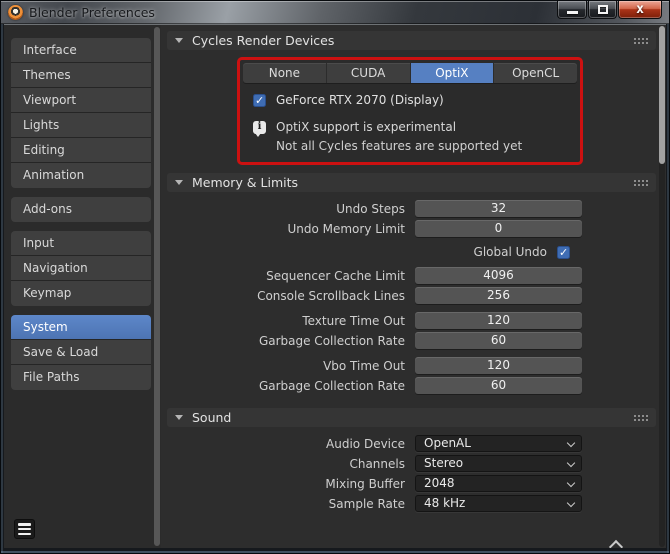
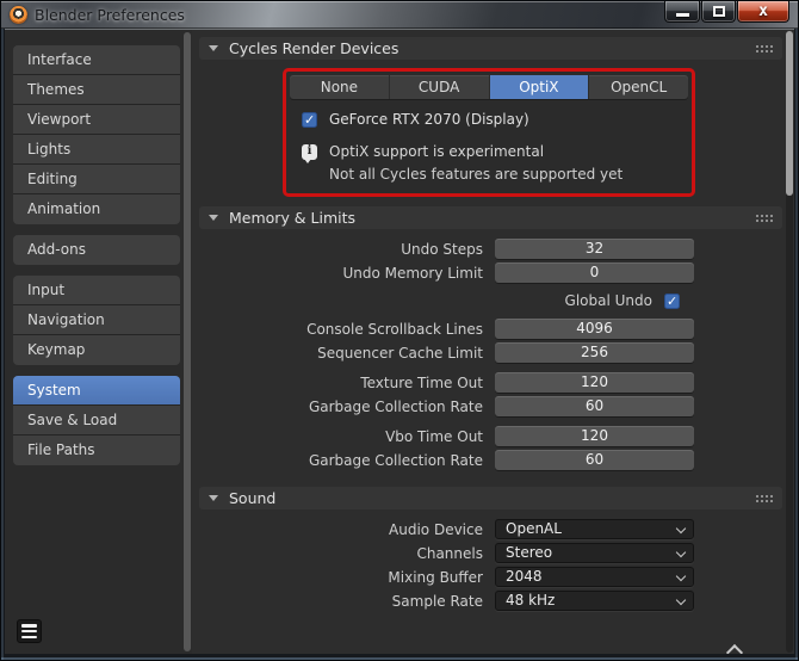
  Blender Preferences
  Interface
  Themes
  Viewport
  Lights
  Editing
  Animation
  Add-ons
  Input
  Navigation
  Keymap
  System
  Save & Load
  File Paths
  Cycles Render Devices
  None
  CUDA
  OptiX
  OpenCL
  GeForce RTX 2070 (Display)
  OptiX support is experimental
  Not all Cycles features are supported yet
  Memory & Limits
  Undo Steps
  32
  Undo Memory Limit
  0
  Global Undo
- Sequencer Cache Limit
+ Console Scrollback Lines
  4096
- Console Scrollback Lines
+ Sequencer Cache Limit
  256
  Texture Time Out
  120
  Garbage Collection Rate
  60
  Vbo Time Out
  120
  Garbage Collection Rate
  60
  Sound
  Audio Device
  OpenAL
  Channels
  Stereo
  Mixing Buffer
  2048
  Sample Rate
  48 kHz
